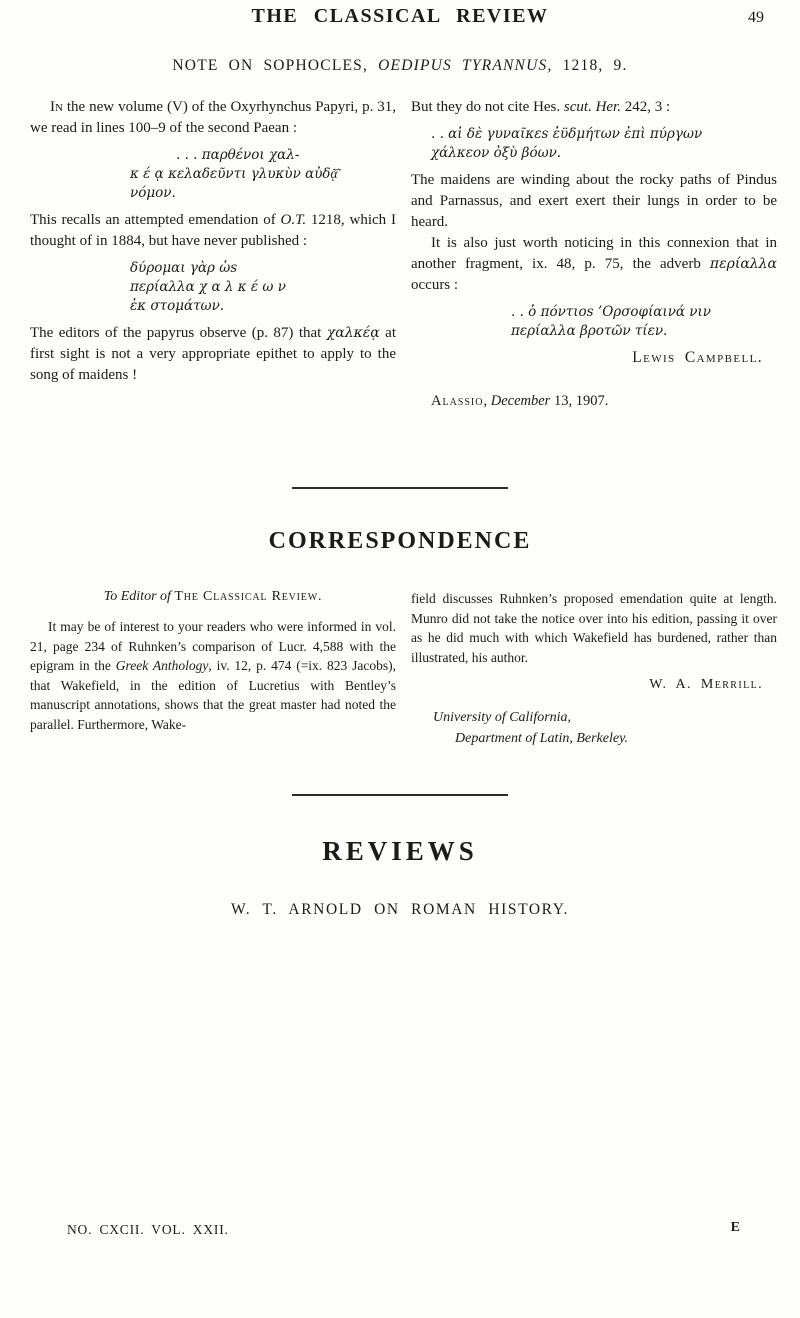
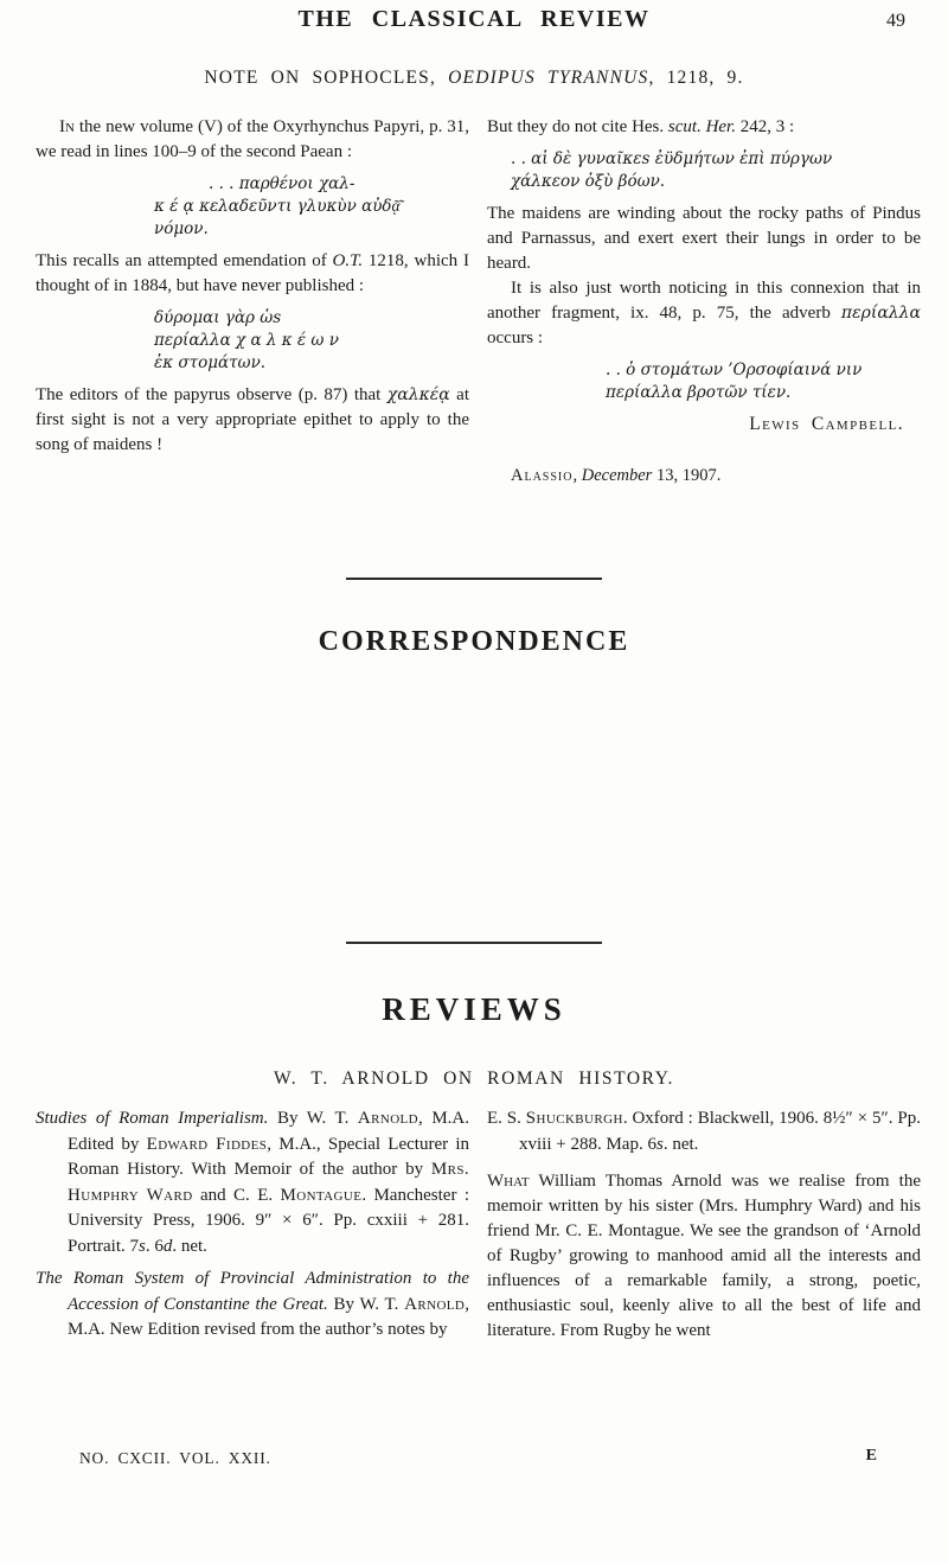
  THE CLASSICAL REVIEW
  49
  NOTE ON SOPHOCLES, OEDIPUS TYRANNUS, 1218, 9.
  In the new volume (V) of the Oxyrhynchus Papyri, p. 31, we read in lines 100–9 of the second Paean :
  . . . παρθένοι χαλ-
  κ έ ᾳ κελαδεῦντι γλυκὺν αὐδᾷ͂
  νόμον.
  This recalls an attempted emendation of O.T. 1218, which I thought of in 1884, but have never published :
  δύρομαι γὰρ ὡs
  περίαλλα χ α λ κ έ ω ν
  ἐκ στομάτων.
  The editors of the papyrus observe (p. 87) that χαλκέᾳ at first sight is not a very appropriate epithet to apply to the song of maidens !
  But they do not cite Hes. scut. Her. 242, 3 :
  . . αἱ δὲ γυναῖκεs ἐϋδμήτων ἐπὶ πύργων
  χάλκεον ὀξὺ βόων.
  The maidens are winding about the rocky paths of Pindus and Parnassus, and exert exert their lungs in order to be heard.
  It is also just worth noticing in this connexion that in another fragment, ix. 48, p. 75, the adverb περίαλλα occurs :
- . . ὁ πόντιοs ’Ορσοφίαινά νιν
+ . . ὁ στομάτων ’Ορσοφίαινά νιν
  περίαλλα βροτῶν τίεν.
  Lewis Campbell.
  Alassio, December 13, 1907.
  CORRESPONDENCE
- To Editor of The Classical Review.
- It may be of interest to your readers who were informed in vol. 21, page 234 of Ruhnken’s comparison of Lucr. 4,588 with the epigram in the Greek Anthology, iv. 12, p. 474 (=ix. 823 Jacobs), that Wakefield, in the edition of Lucretius with Bentley’s manuscript annotations, shows that the great master had noted the parallel. Furthermore, Wake-
- field discusses Ruhnken’s proposed emendation quite at length. Munro did not take the notice over into his edition, passing it over as he did much with which Wakefield has burdened, rather than illustrated, his author.
- W. A. Merrill.
- University of California,
- Department of Latin, Berkeley.
  REVIEWS
  W. T. ARNOLD ON ROMAN HISTORY.
+ Studies of Roman Imperialism. By W. T. Arnold, M.A. Edited by Edward Fiddes, M.A., Special Lecturer in Roman History. With Memoir of the author by Mrs. Humphry Ward and C. E. Montague. Manchester : University Press, 1906. 9″ × 6″. Pp. cxxiii + 281. Portrait. 7s. 6d. net.
+ The Roman System of Provincial Administration to the Accession of Constantine the Great. By W. T. Arnold, M.A. New Edition revised from the author’s notes by
+ E. S. Shuckburgh. Oxford : Blackwell, 1906. 8½″ × 5″. Pp. xviii + 288. Map. 6s. net.
+ What William Thomas Arnold was we realise from the memoir written by his sister (Mrs. Humphry Ward) and his friend Mr. C. E. Montague. We see the grandson of ‘Arnold of Rugby’ growing to manhood amid all the interests and influences of a remarkable family, a strong, poetic, enthusiastic soul, keenly alive to all the best of life and literature. From Rugby he went
  NO. CXCII. VOL. XXII.
  E
